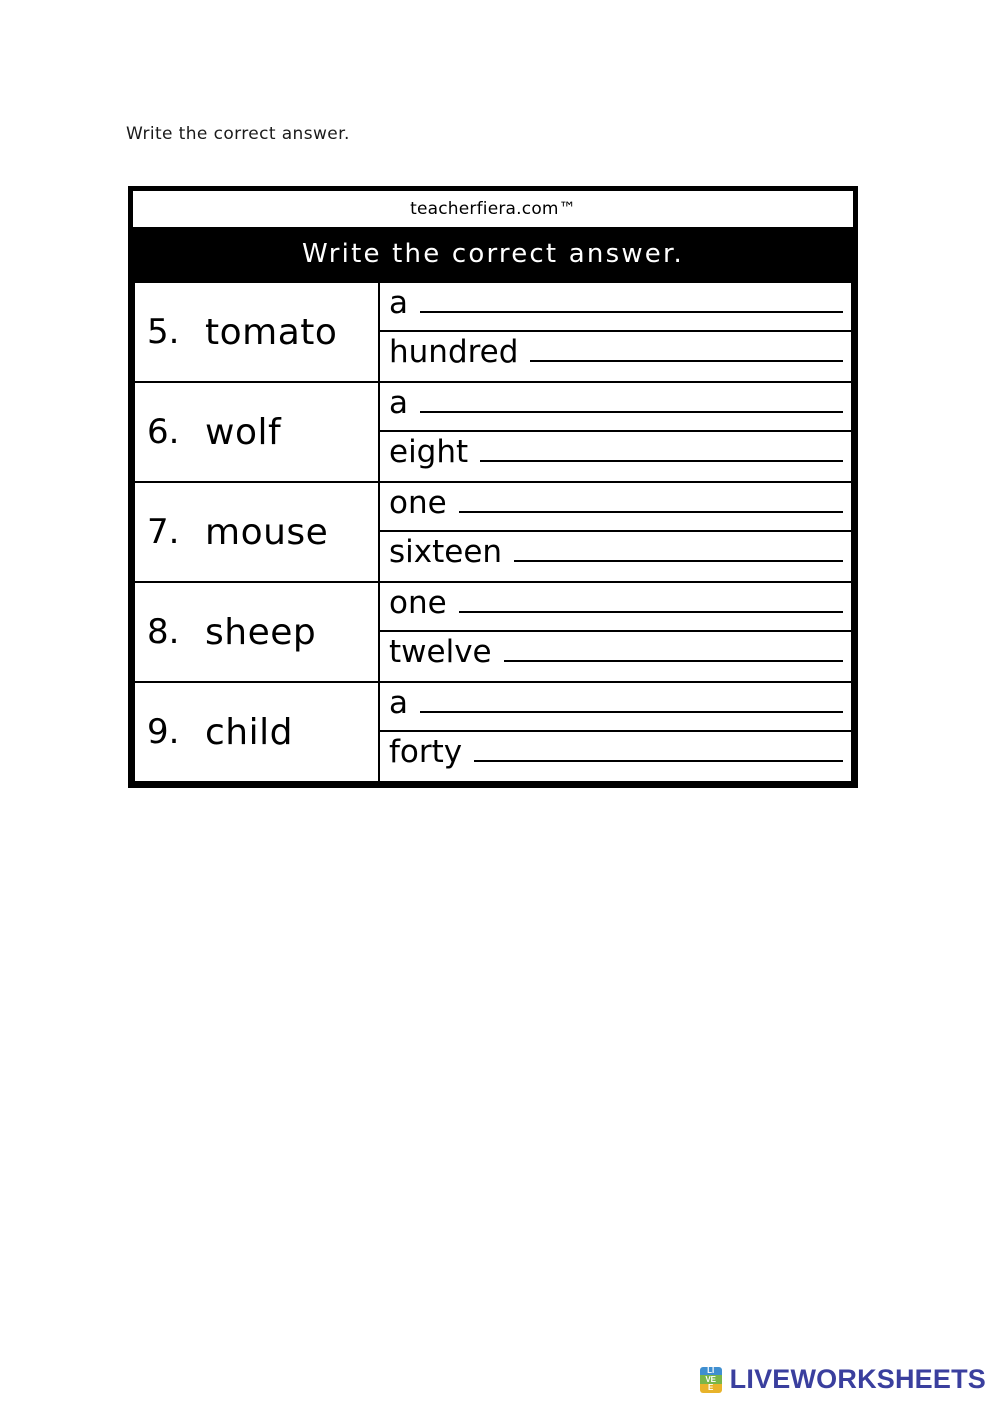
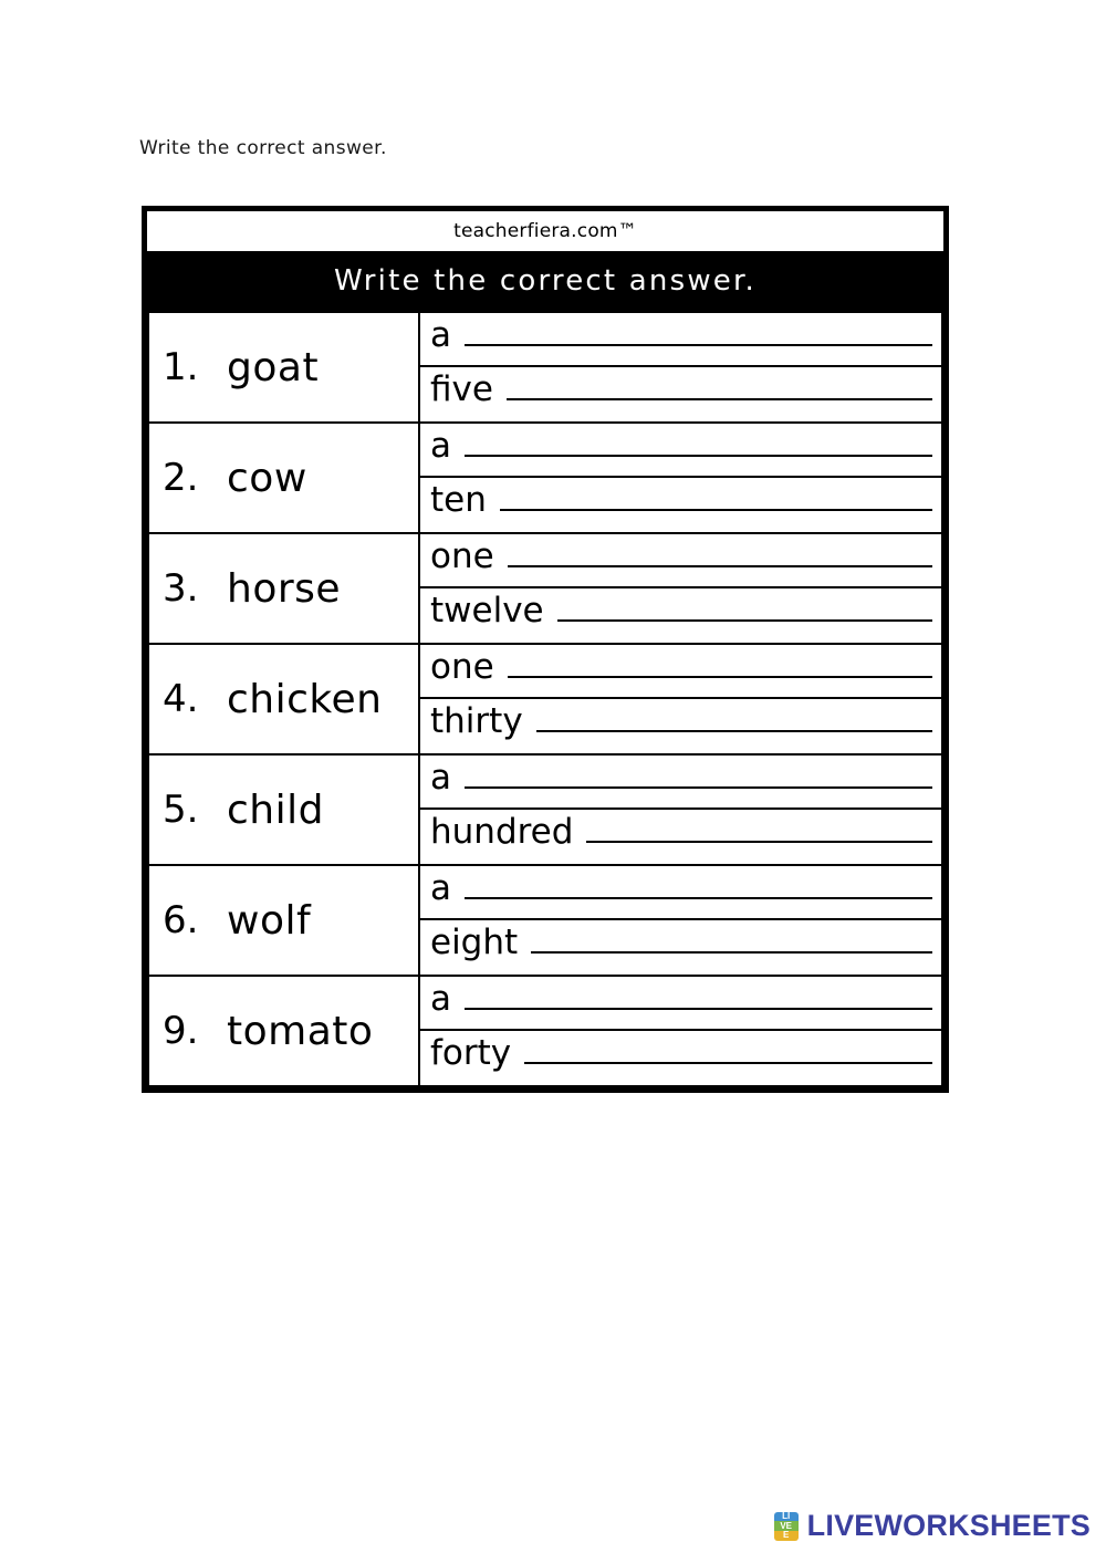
  Write the correct answer.
  teacherfiera.com™
  Write the correct answer.
+ 1. goat	a five
+ 2. cow	a ten
+ 3. horse	one twelve
+ 4. chicken	one thirty
- 5. tomato	a hundred
+ 5. child	a hundred
  6. wolf	a eight
- 7. mouse	one sixteen
- 8. sheep	one twelve
- 9. child	a forty
+ 9. tomato	a forty
  LI
  VE
  E
  LIVEWORKSHEETS
